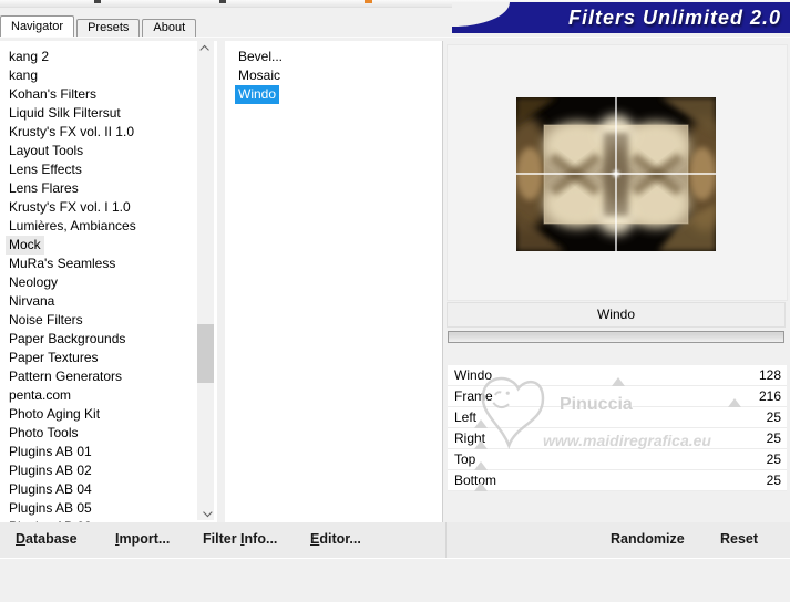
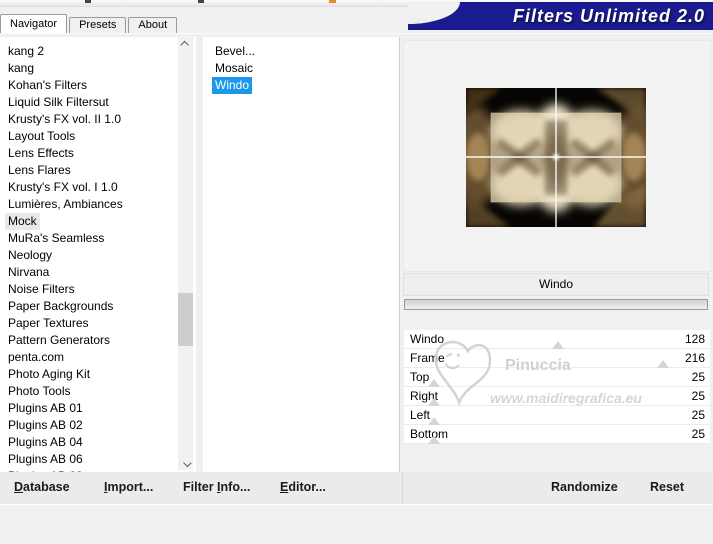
  Filters Unlimited 2.0
  Navigator
  Presets
  About
  kang 2
  kang
  Kohan's Filters
  Liquid Silk Filtersut
  Krusty's FX vol. II 1.0
  Layout Tools
  Lens Effects
  Lens Flares
  Krusty's FX vol. I 1.0
  Lumières, Ambiances
  Mock
  MuRa's Seamless
  Neology
  Nirvana
  Noise Filters
  Paper Backgrounds
  Paper Textures
  Pattern Generators
  penta.com
  Photo Aging Kit
  Photo Tools
  Plugins AB 01
  Plugins AB 02
  Plugins AB 04
- Plugins AB 05
+ Plugins AB 06
  Bevel...
  Mosaic
  Windo
  Windo
  Windo
  128
  Frame
  216
- Left
+ Top
  25
  Right
  25
- Top
+ Left
  25
  Bottom
  25
  Pinuccia
  www.maidiregrafica.eu
  Database
  Import...
  Filter Info...
  Editor...
  Randomize
  Reset
